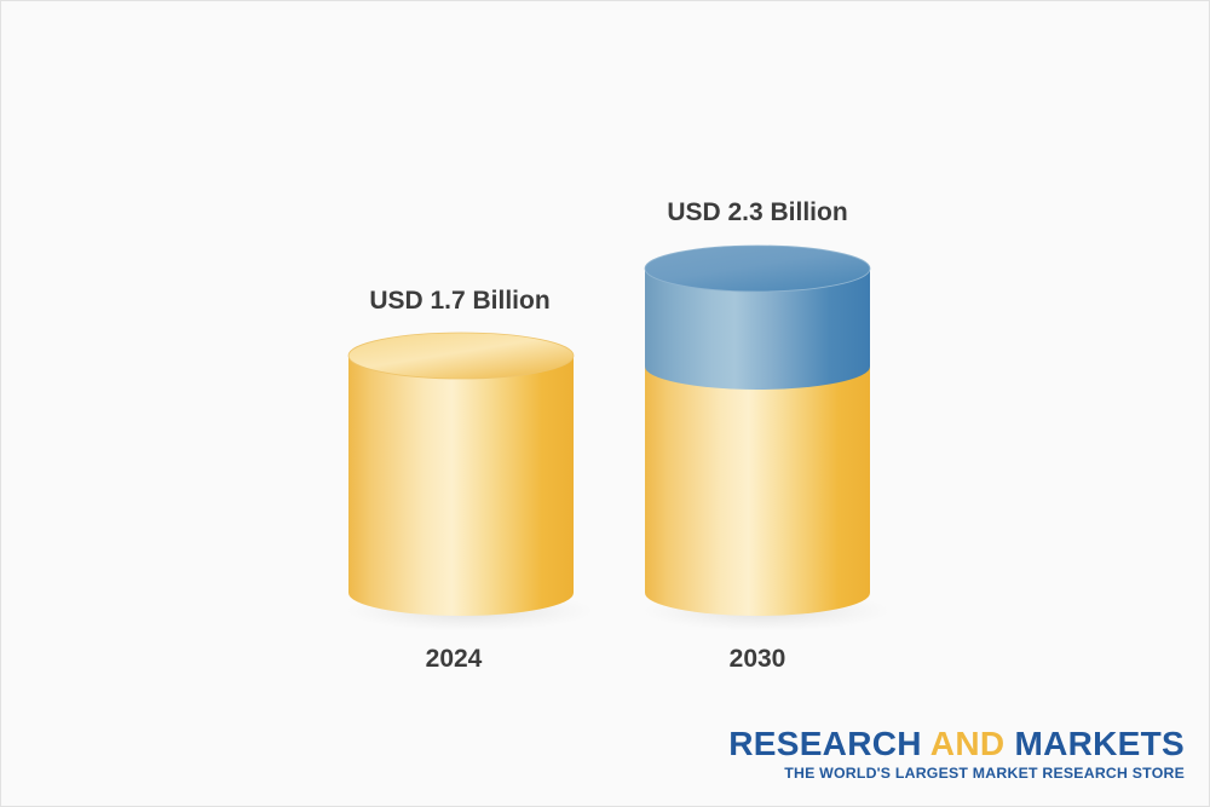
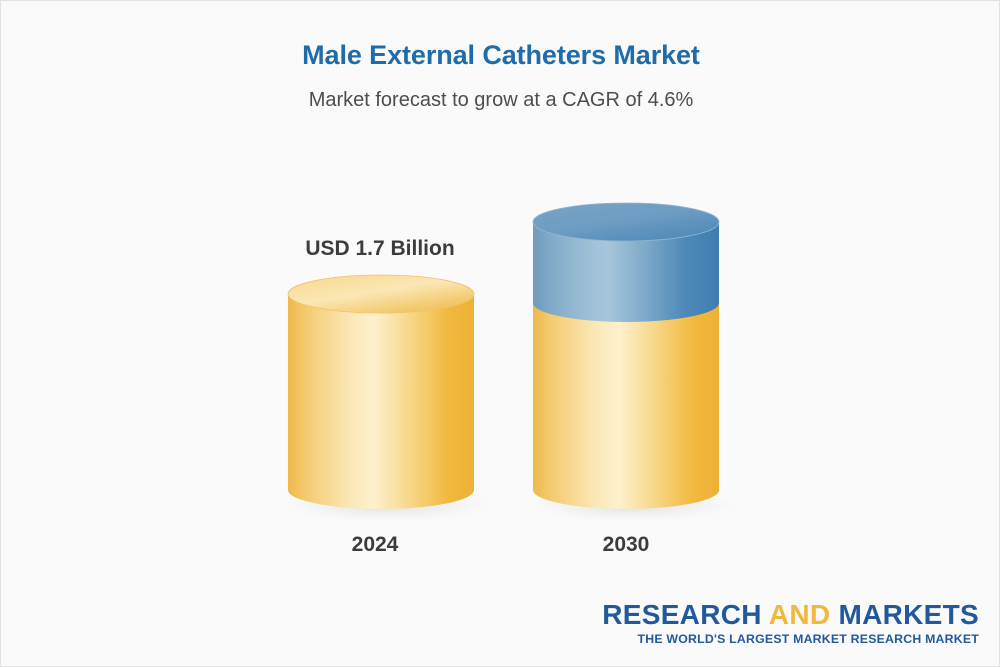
+ Male External Catheters Market
+ Market forecast to grow at a CAGR of 4.6%
  USD 1.7 Billion
  2024
- USD 2.3 Billion
  2030
  RESEARCH AND MARKETS
- THE WORLD'S LARGEST MARKET RESEARCH STORE
+ THE WORLD'S LARGEST MARKET RESEARCH MARKET
